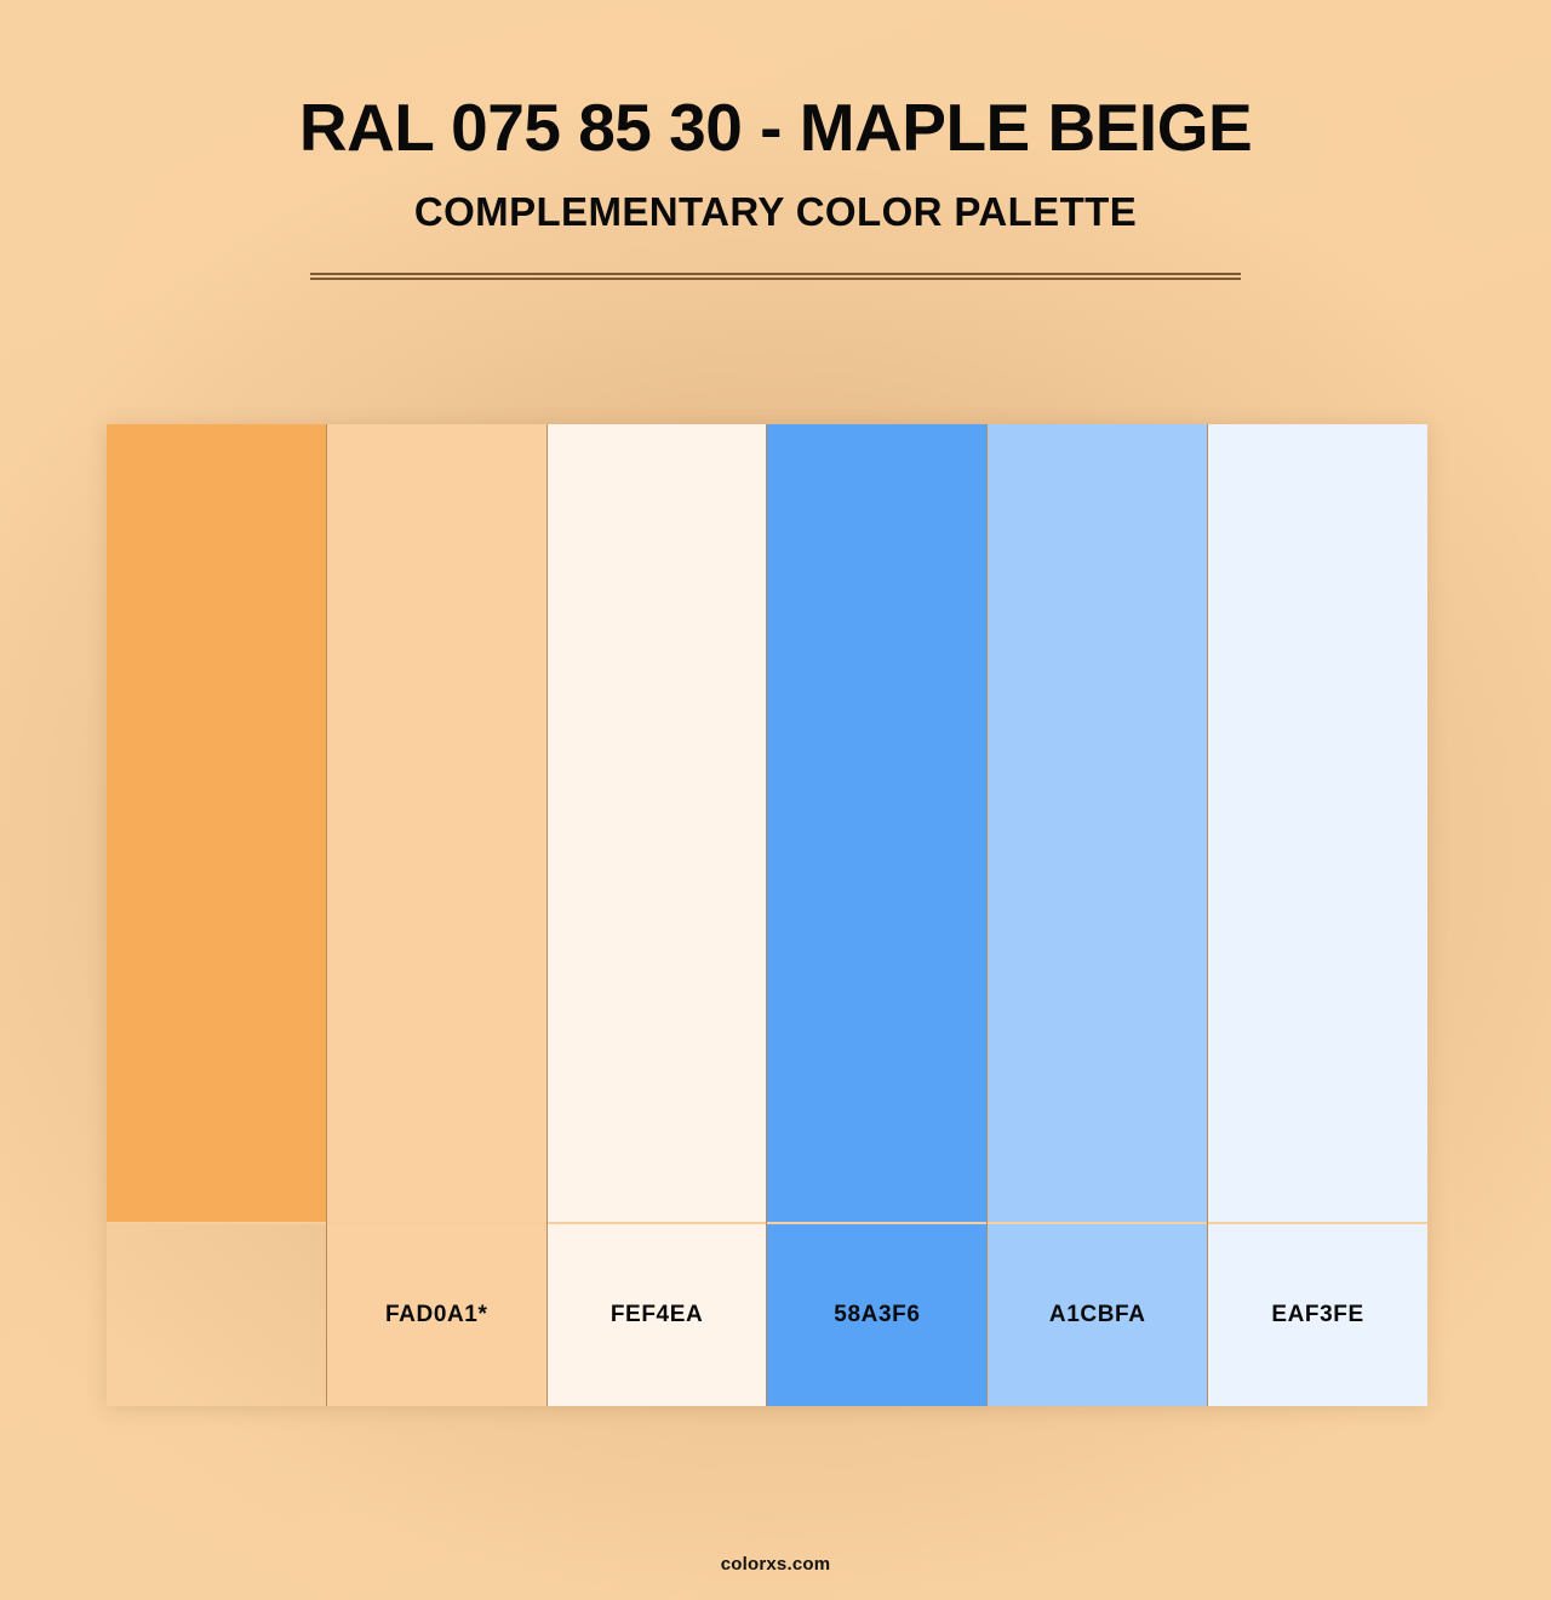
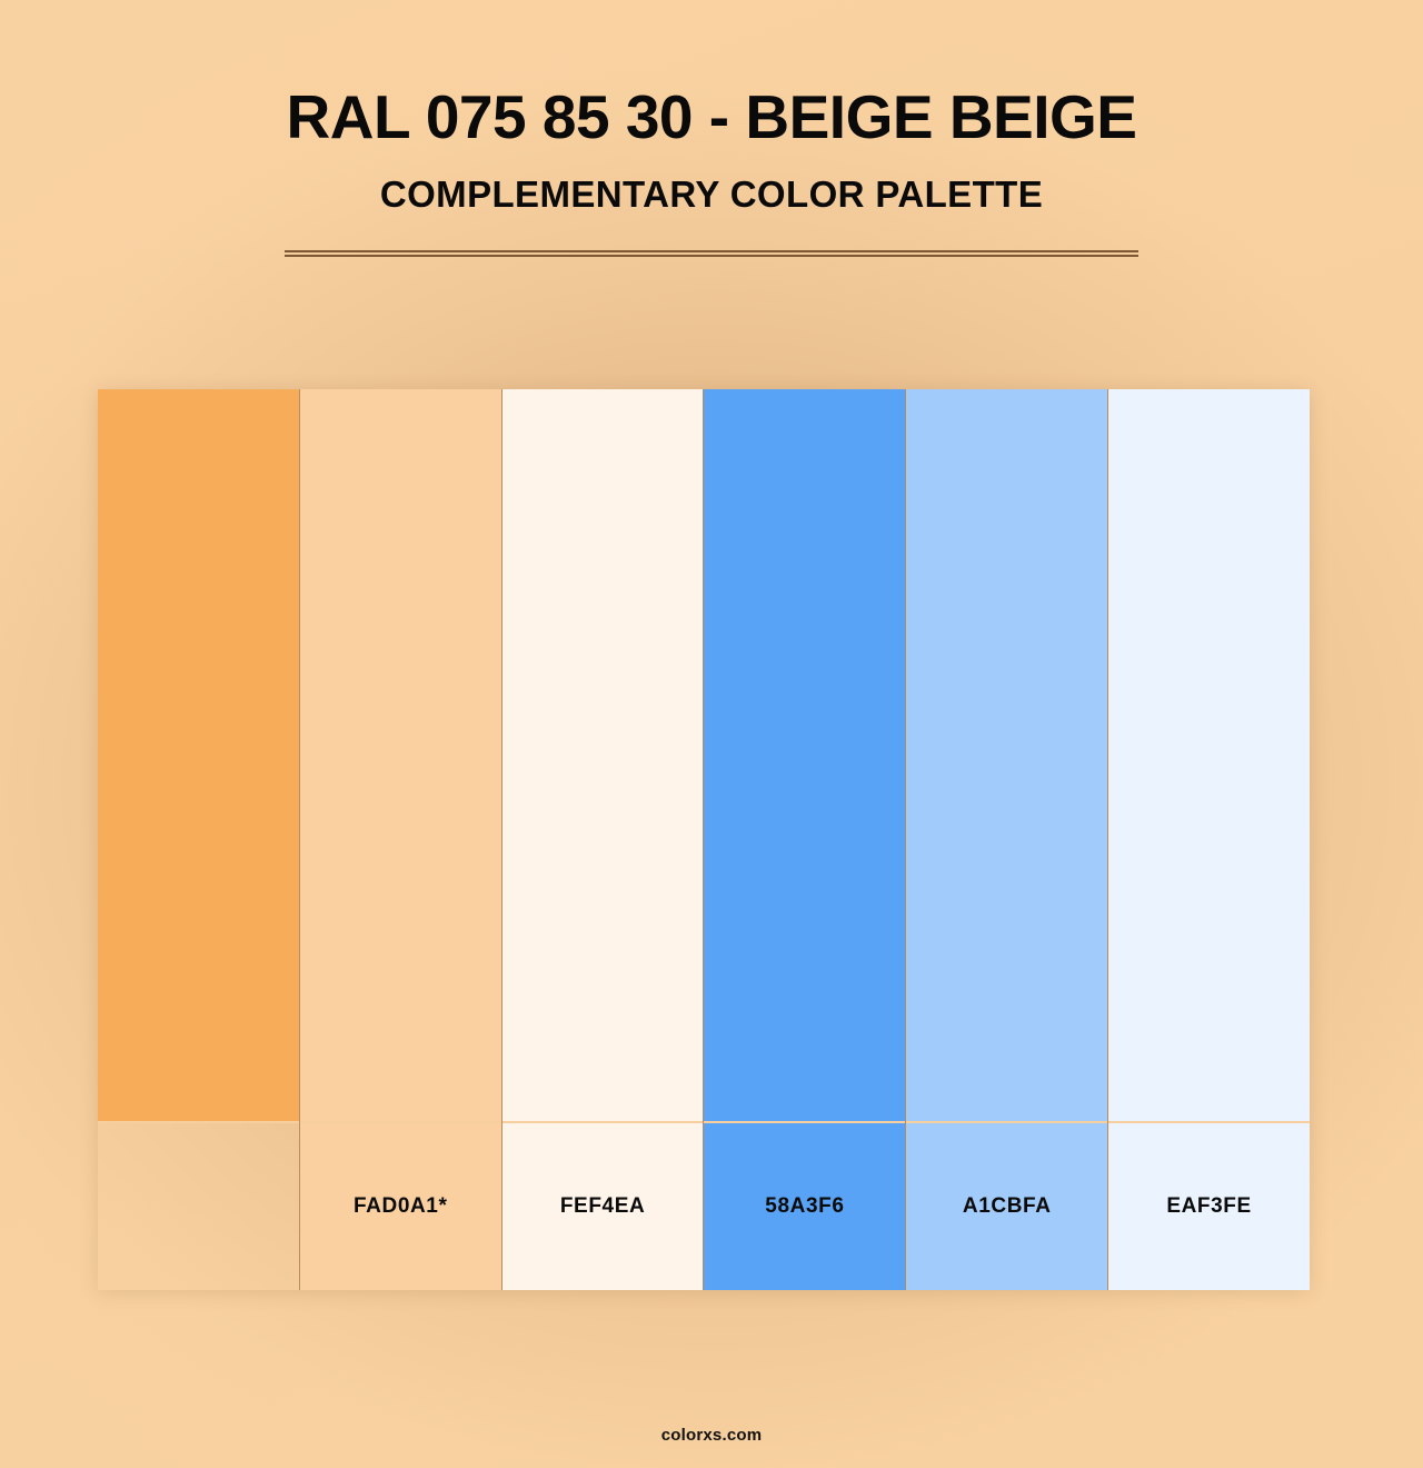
- RAL 075 85 30 - MAPLE BEIGE
+ RAL 075 85 30 - BEIGE BEIGE
  COMPLEMENTARY COLOR PALETTE
  FAD0A1*
  FEF4EA
  58A3F6
  A1CBFA
  EAF3FE
  colorxs.com
